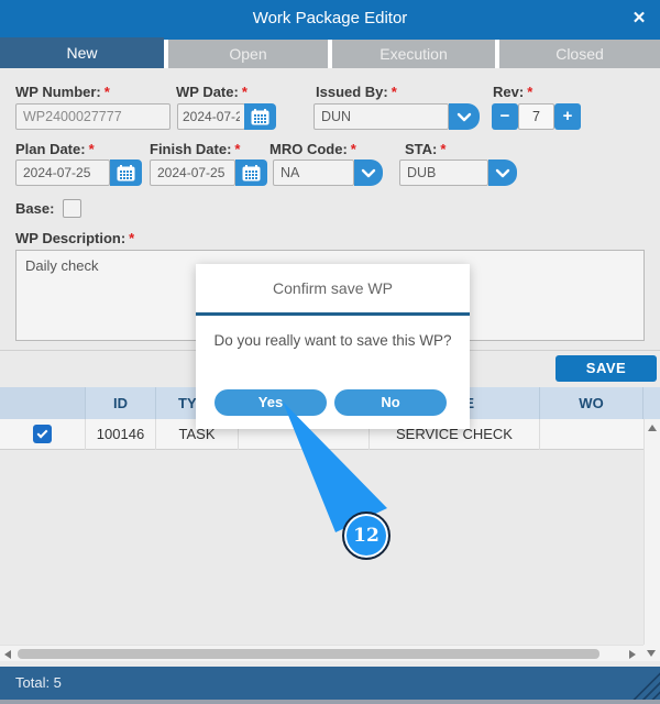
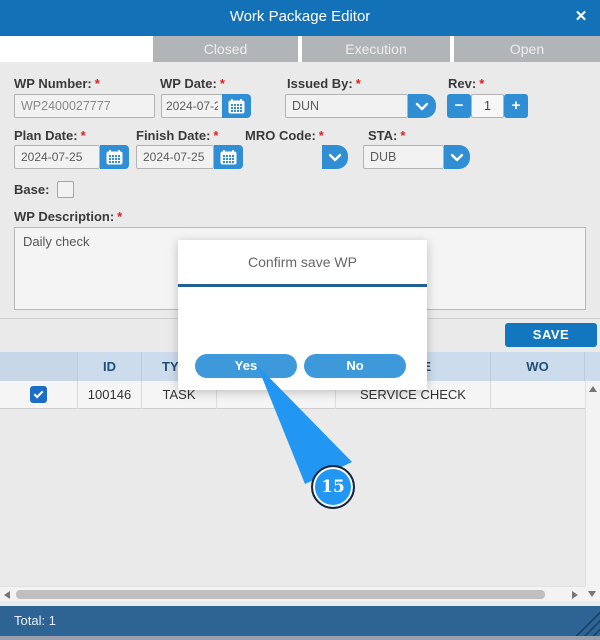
  Work Package Editor
  ✕
- New
- Open
+ Closed
  Execution
- Closed
+ Open
  WP Number: *
  WP Date: *
  Issued By: *
  Rev: *
  WP2400027777
  2024-07-2
  DUN
  −
- 7
+ 1
  +
  Plan Date: *
  Finish Date: *
  MRO Code: *
  STA: *
  2024-07-25
  2024-07-25
- NA
  DUB
  Base:
  WP Description: *
  Daily check
  SAVE
  ID
  WO
  100146
  TASK
  SERVICE CHECK
- Total: 5
+ Total: 1
  Confirm save WP
- Do you really want to save this WP?
  Yes
  No
- 12
+ 15
